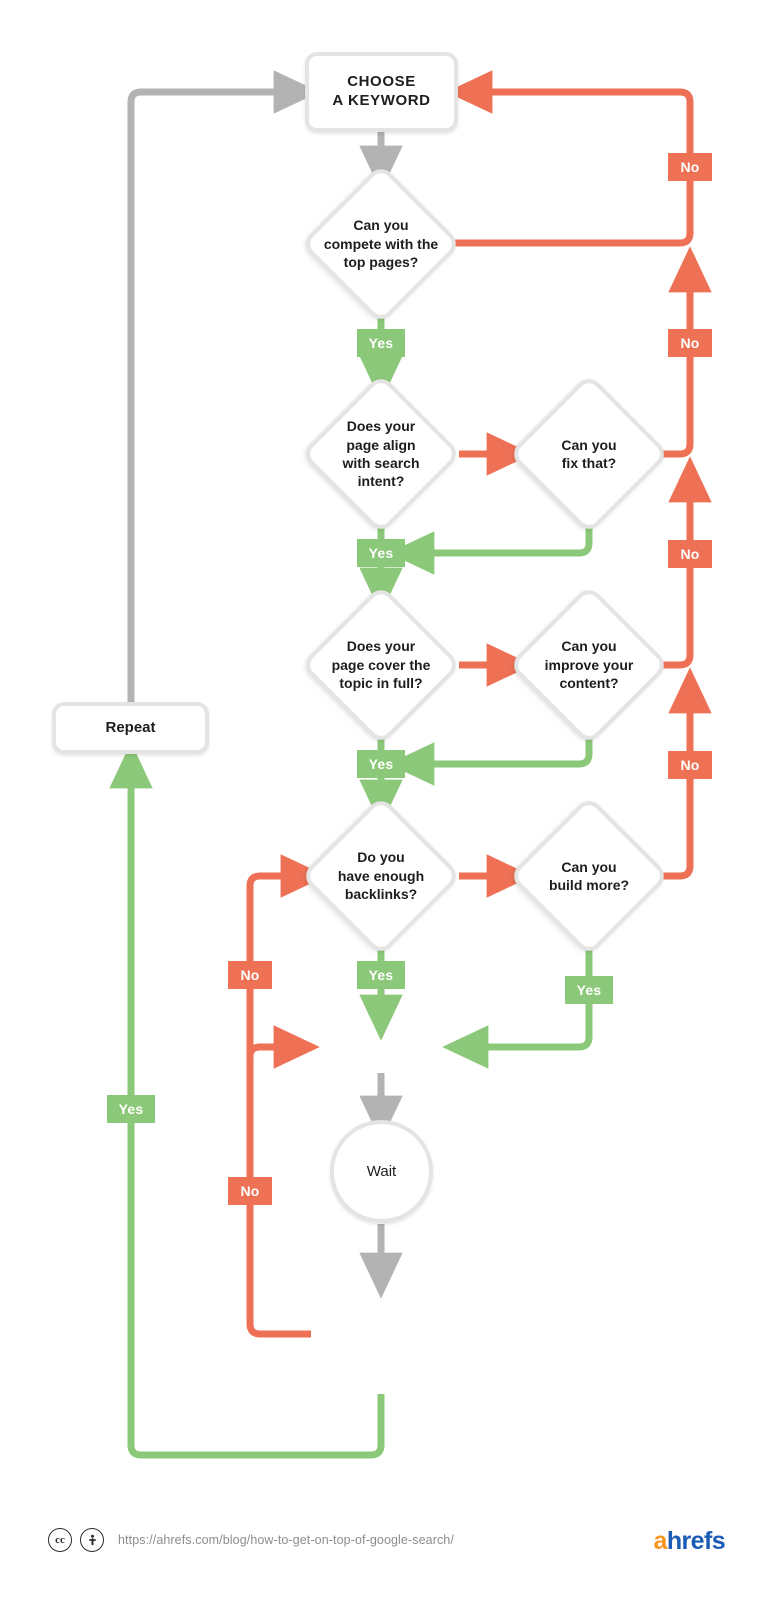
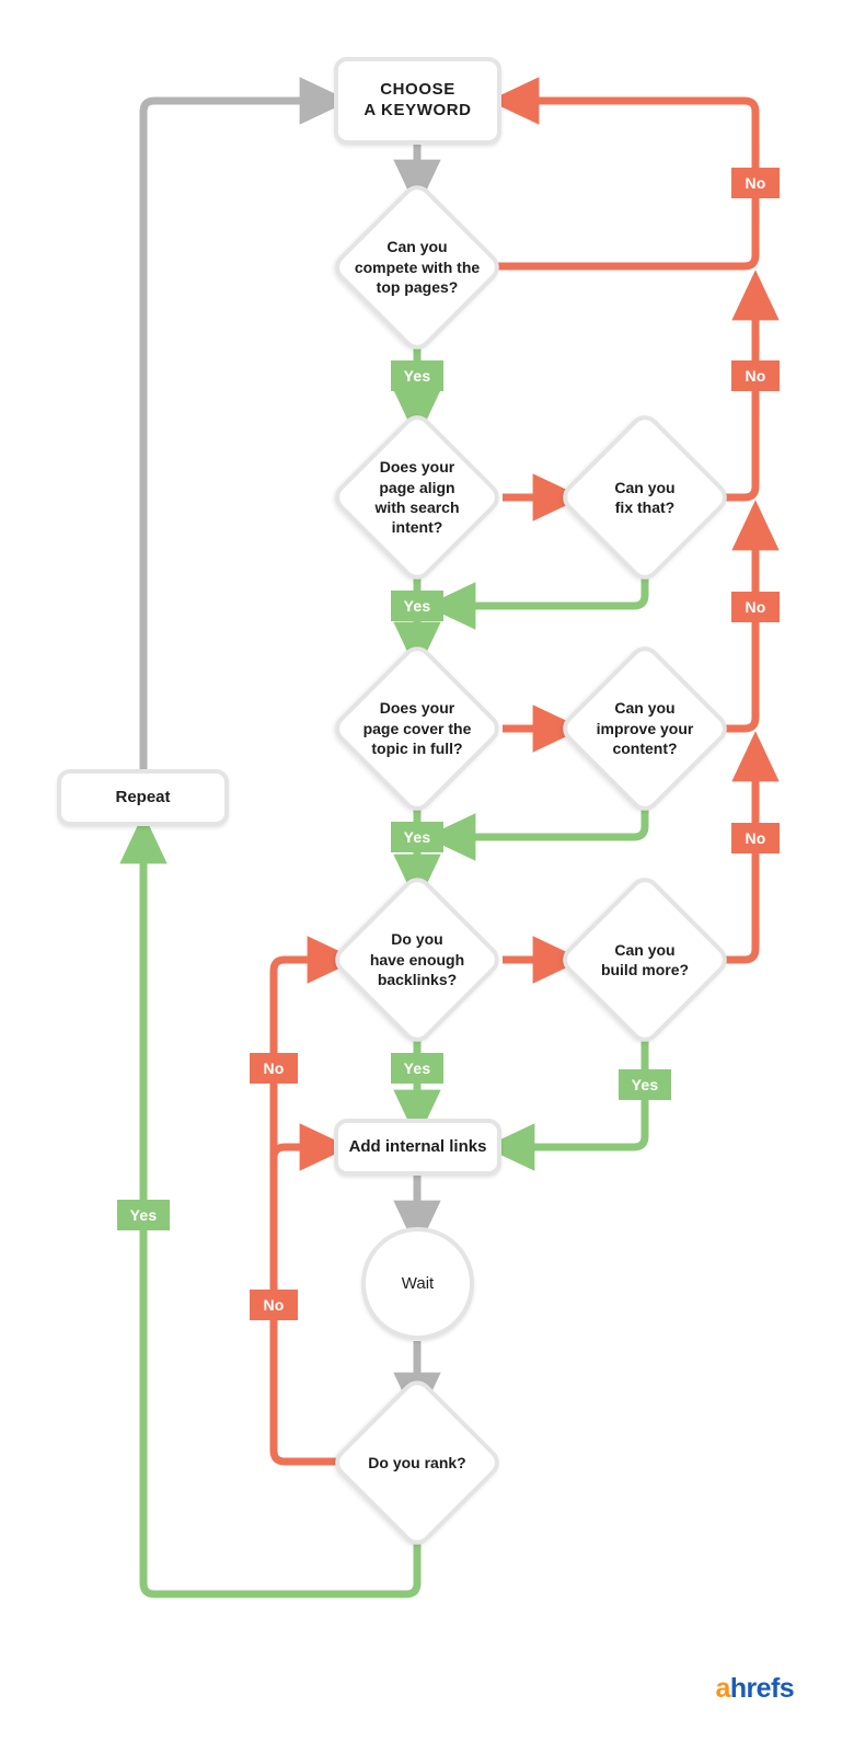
  CHOOSE
  A KEYWORD
  Can you
  compete with the
  top pages?
  Does your
  page align
  with search
  intent?
  Can you
  fix that?
  Does your
  page cover the
  topic in full?
  Can you
  improve your
  content?
  Do you
  have enough
  backlinks?
  Can you
  build more?
+ Add internal links
  Wait
+ Do you rank?
  Repeat
  No
  No
  No
  No
  Yes
  Yes
  Yes
  Yes
  Yes
  Yes
  No
  No
- cc
- https://ahrefs.com/blog/how-to-get-on-top-of-google-search/
  ahrefs
